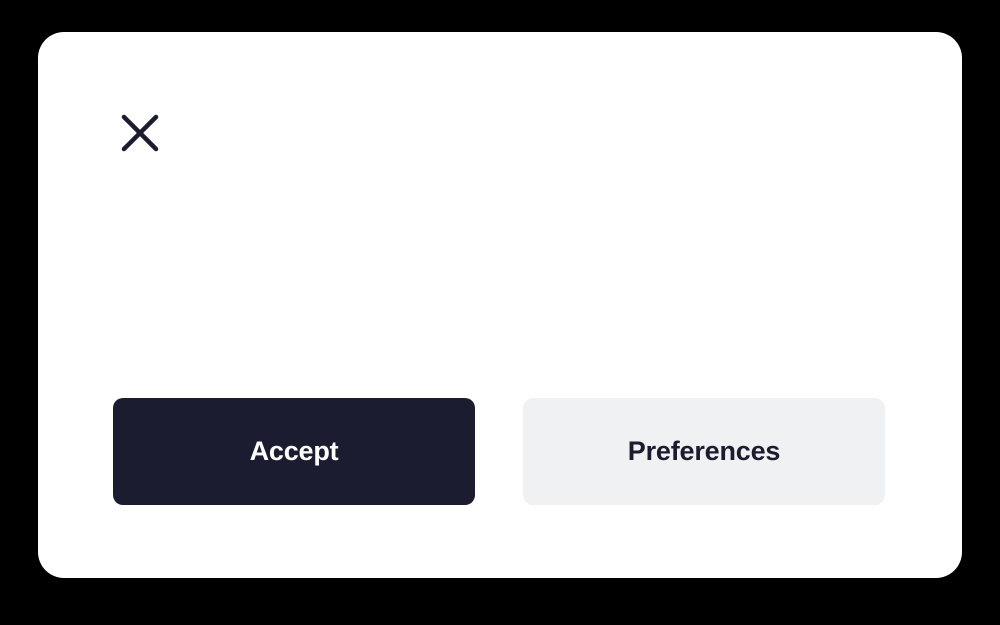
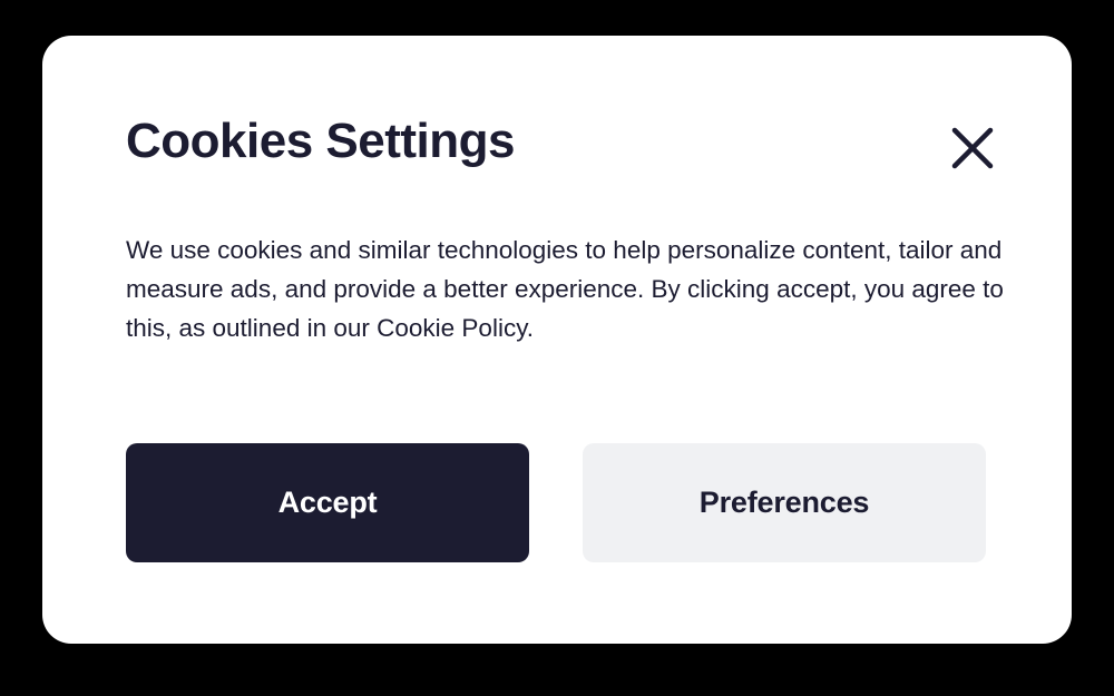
+ Cookies Settings
+ We use cookies and similar technologies to help personalize content, tailor and measure ads, and provide a better experience. By clicking accept, you agree to this, as outlined in our Cookie Policy.
  Accept
  Preferences
